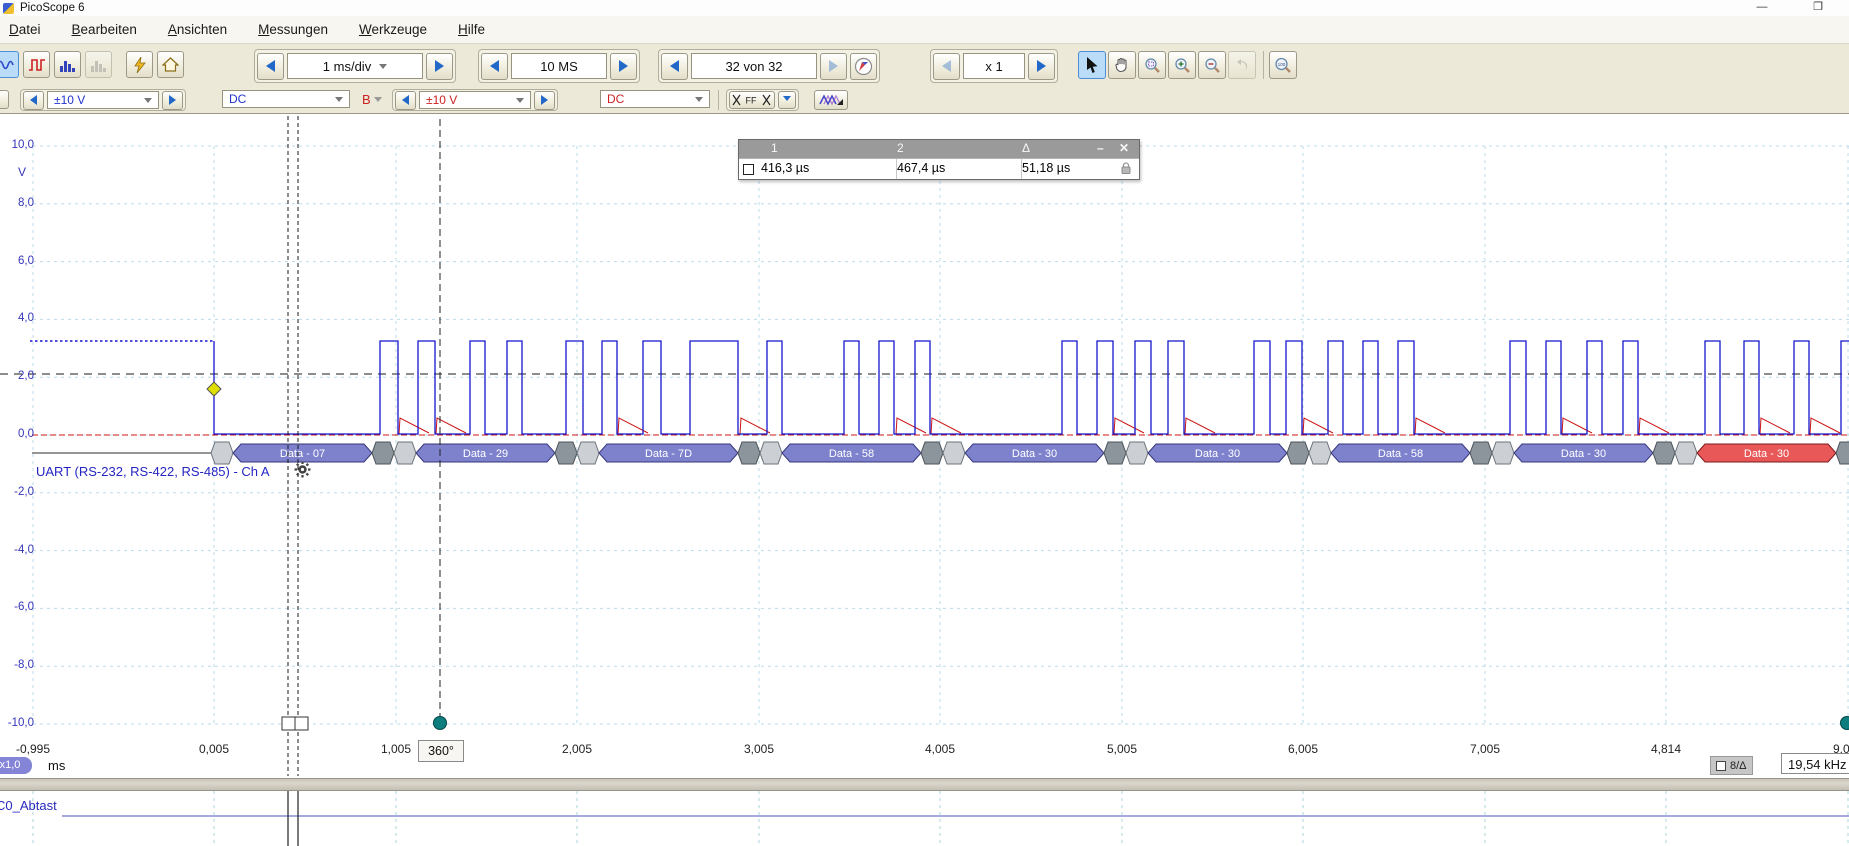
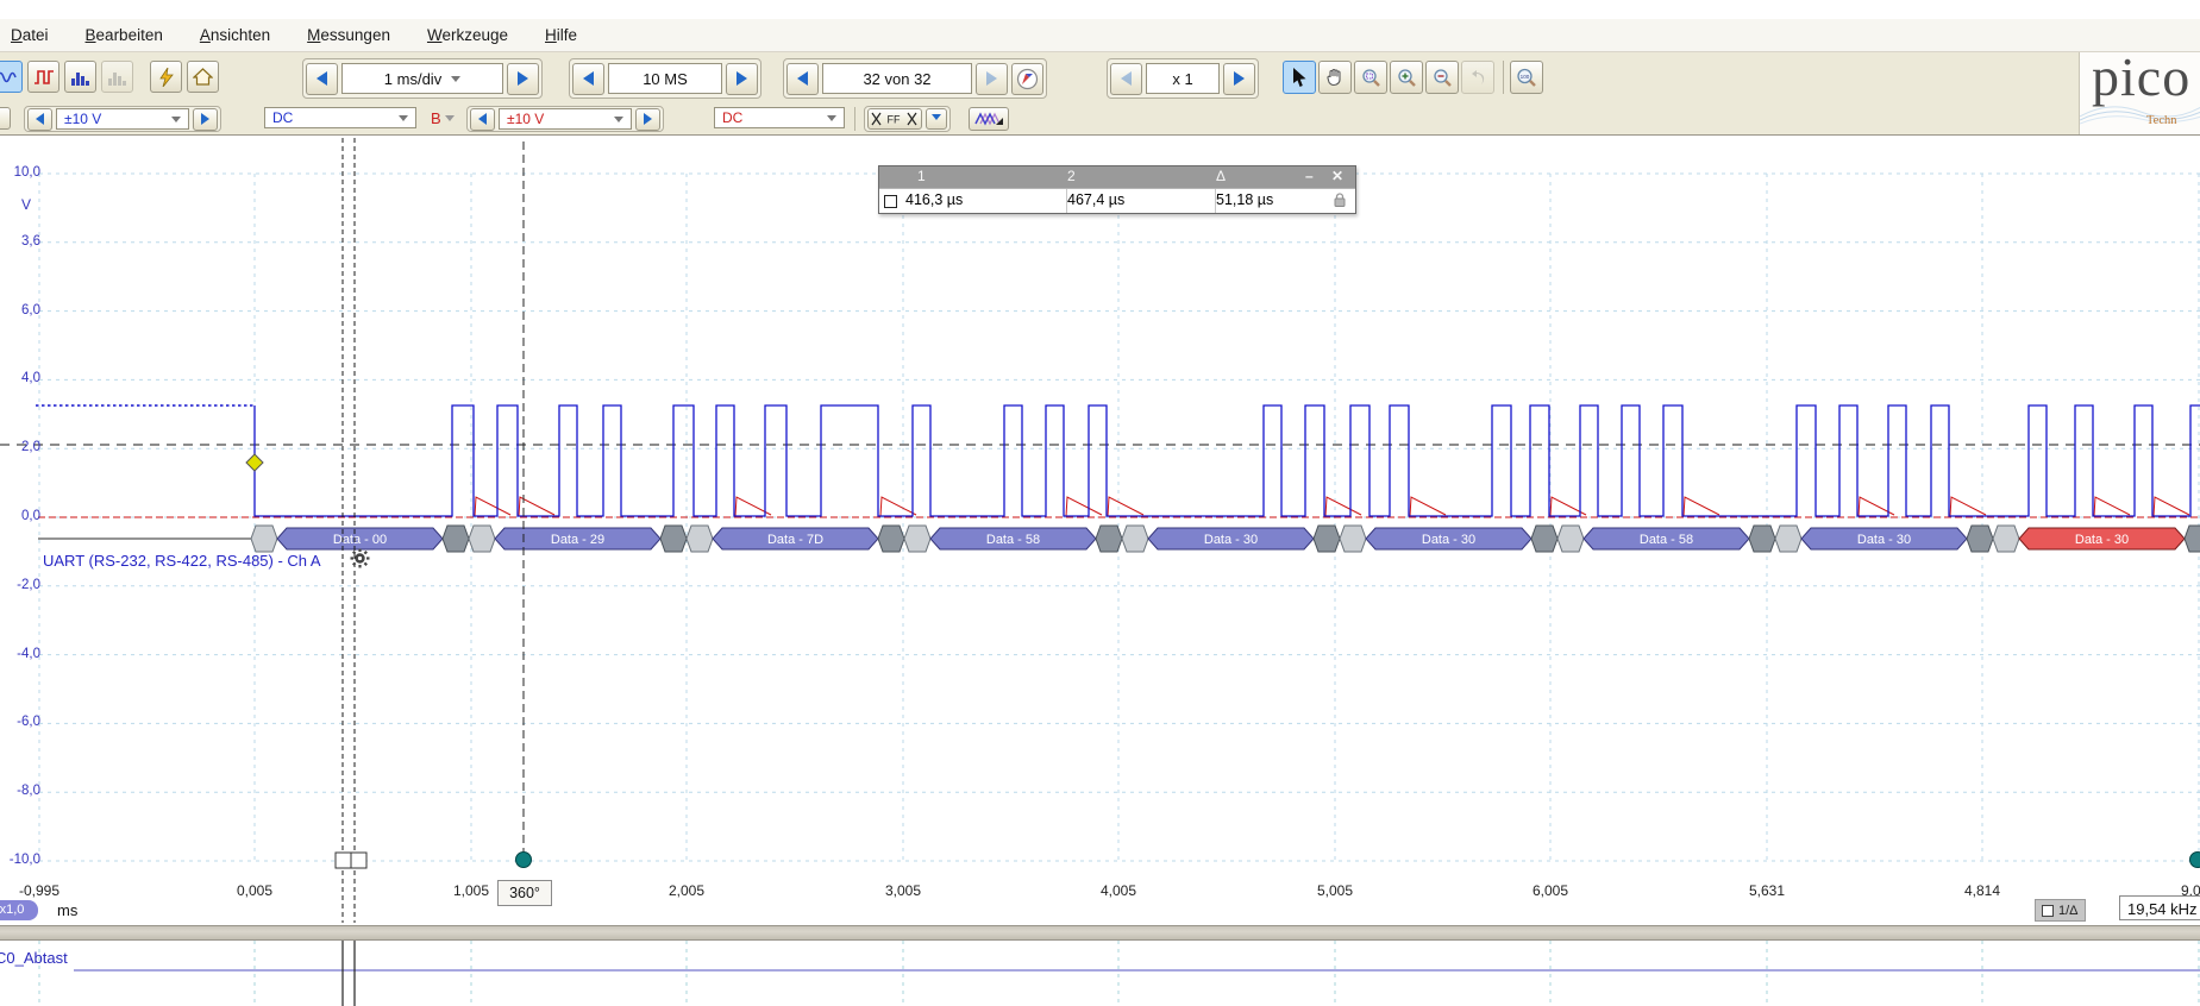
- PicoScope 6
- —
- ❐
  Datei
  Bearbeiten
  Ansichten
  Messungen
  Werkzeuge
  Hilfe
  1 ms/div
  10 MS
  32 von 32
  x 1
  ±10 V
  DC
  B
  ±10 V
  DC
  FF
+ pico
+ Techn
- Data - 07
+ Data - 00
  Data - 29
  Data - 7D
  Data - 58
  Data - 30
  Data - 30
  Data - 58
  Data - 30
  Data - 30
  10,0
- 8,0
+ 3,6
  6,0
  4,0
  2,0
  0,0
  -2,0
  -4,0
  -6,0
  -8,0
  -10,0
  V
  -0,995
  0,005
  1,005
  2,005
  3,005
  4,005
  5,005
  6,005
- 7,005
+ 5,631
  4,814
  UART (RS-232, RS-422, RS-485) - Ch A
  1
  2
  Δ
  –
  ✕
  416,3 µs
  467,4 µs
  51,18 µs
  x1,0
  ms
  360°
- 8/Δ
+ 1/Δ
  19,54 kHz
  C0_Abtast
